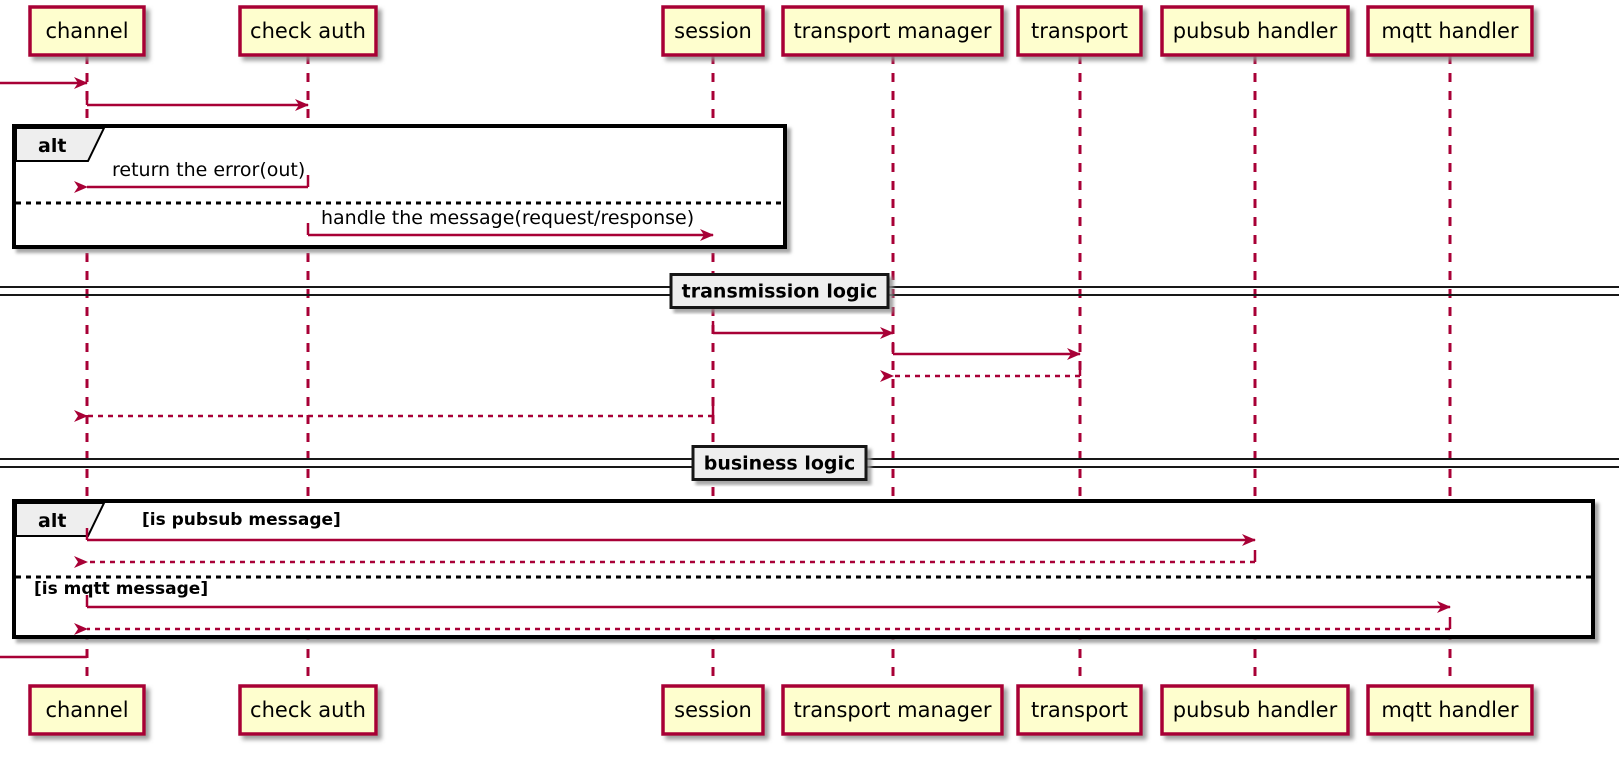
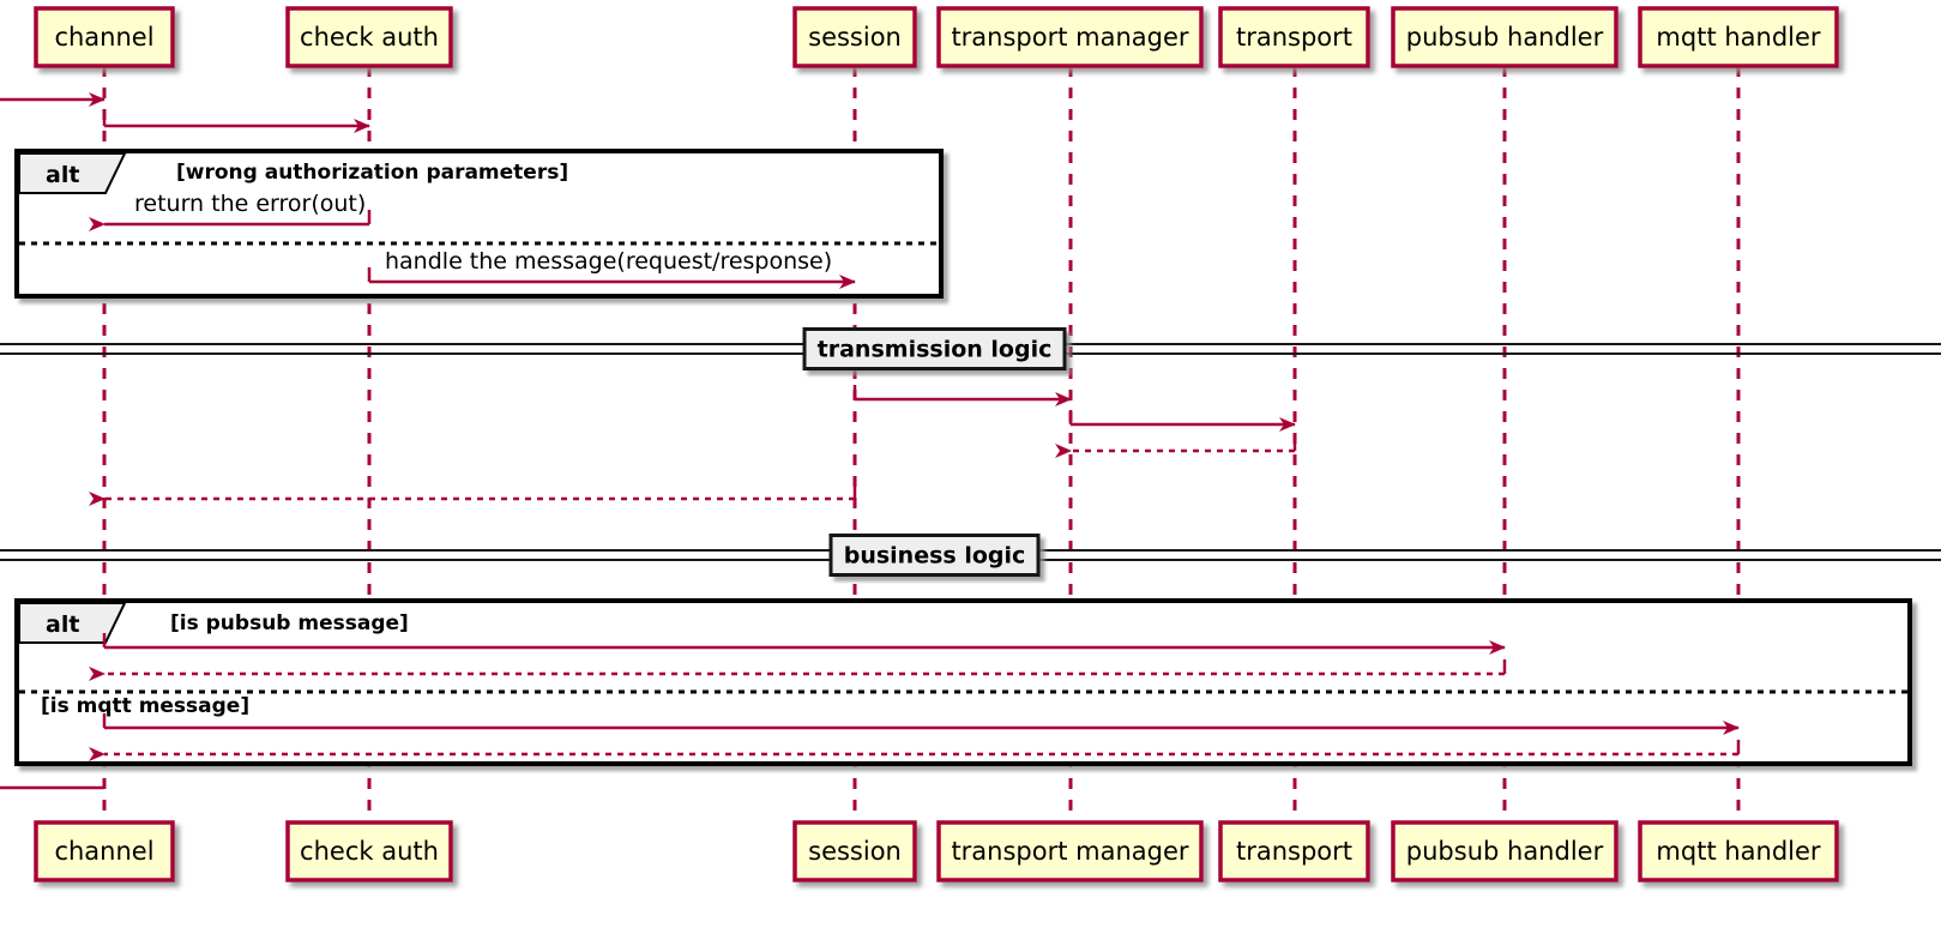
  alt
+ [wrong authorization parameters]
  alt
  [is pubsub message]
  [is mqtt message]
  return the error(out)
  handle the message(request/response)
  transmission logic
  business logic
  channel
  channel
  check auth
  check auth
  session
  session
  transport manager
  transport manager
  transport
  transport
  pubsub handler
  pubsub handler
  mqtt handler
  mqtt handler
